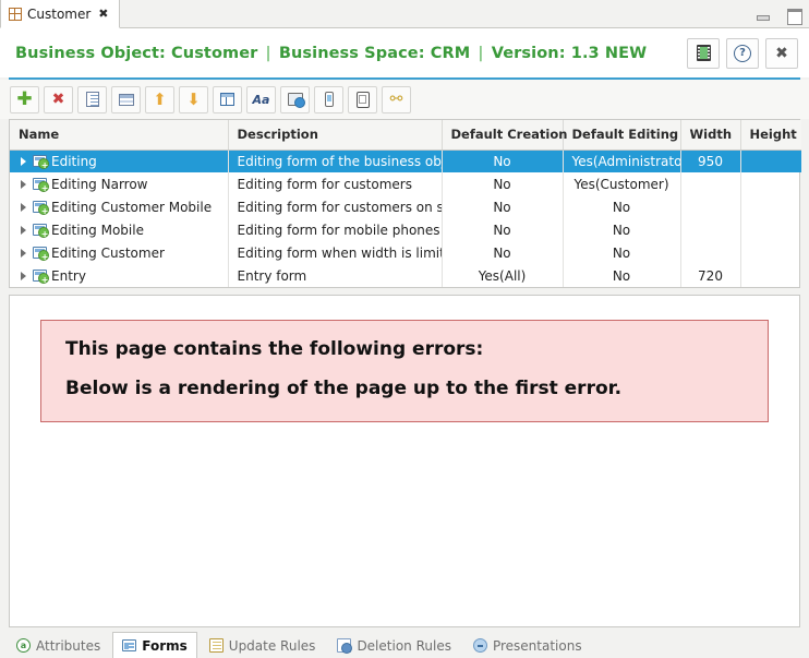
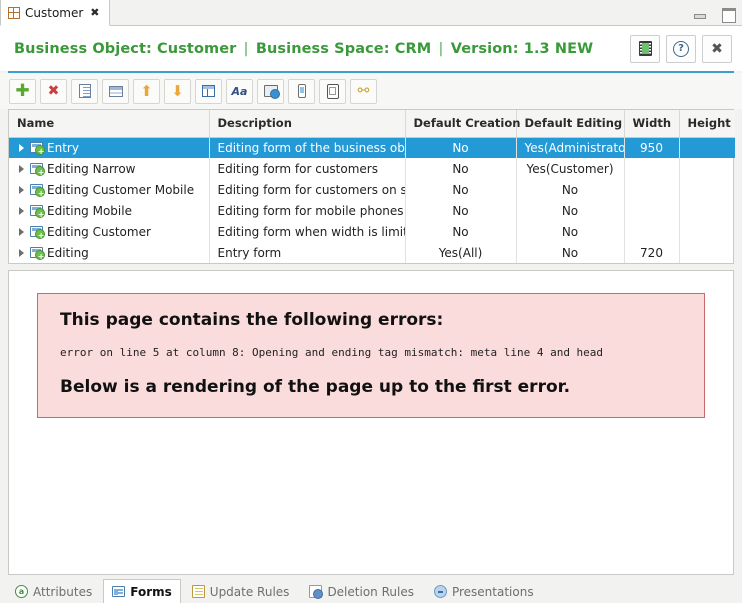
  Customer
  ✖
  Business Object: Customer | Business Space: CRM | Version: 1.3 NEW
  ?
  ✖
  ✚
  ✖
  Aa
  ⚯
  Name	Description	Default Creation	Default Editing	Width	Height
- + Editing	Editing form of the business ob	No	Yes(Administrato	950
+ + Entry	Editing form of the business ob	No	Yes(Administrato	950
  + Editing Narrow	Editing form for customers	No	Yes(Customer)
  + Editing Customer Mobile	Editing form for customers on s	No	No
  + Editing Mobile	Editing form for mobile phones	No	No
  + Editing Customer	Editing form when width is limi	No	No
- + Entry	Entry form	Yes(All)	No	720
+ + Editing	Entry form	Yes(All)	No	720
  This page contains the following errors:
+ error on line 5 at column 8: Opening and ending tag mismatch: meta line 4 and head
  Below is a rendering of the page up to the first error.
  a
  Attributes
  Forms
  Update Rules
  Deletion Rules
  Presentations
